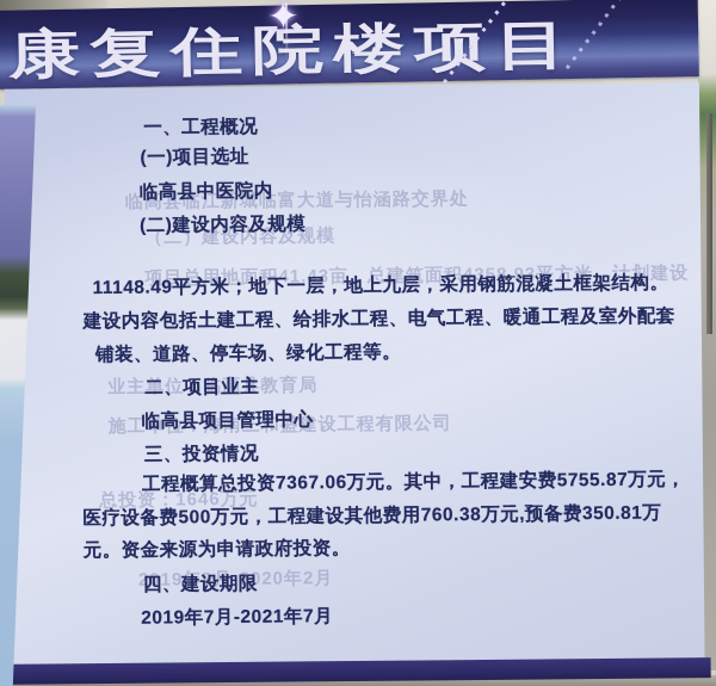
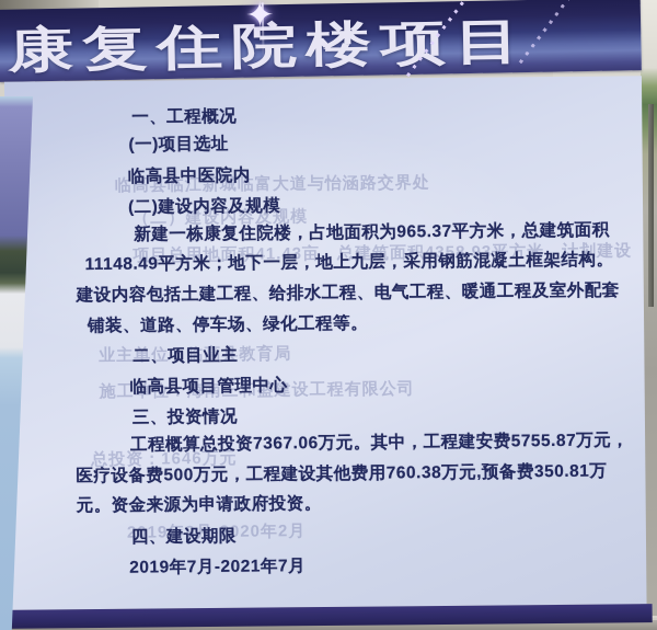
  康复住院楼项目
  ✦
  临高县临江新城临富大道与怡涵路交界处
  （二）建设内容及规模
  项目总用地面积41.43亩，总建筑面积4358.93平方米，计划建设
  业主单位：临高县教育局
  施工单位：海南三和盛建设工程有限公司
  总投资：1646万元
  2019年9月-2020年2月
  一、工程概况
  (一)项目选址
  临高县中医院内
  (二)建设内容及规模
+ 新建一栋康复住院楼，占地面积为965.37平方米，总建筑面积
  11148.49平方米；地下一层，地上九层，采用钢筋混凝土框架结构。
  建设内容包括土建工程、给排水工程、电气工程、暖通工程及室外配套
  铺装、道路、停车场、绿化工程等。
  二、项目业主
  临高县项目管理中心
  三、投资情况
  工程概算总投资7367.06万元。其中，工程建安费5755.87万元，
  医疗设备费500万元，工程建设其他费用760.38万元,预备费350.81万
  元。资金来源为申请政府投资。
  四、建设期限
  2019年7月-2021年7月
